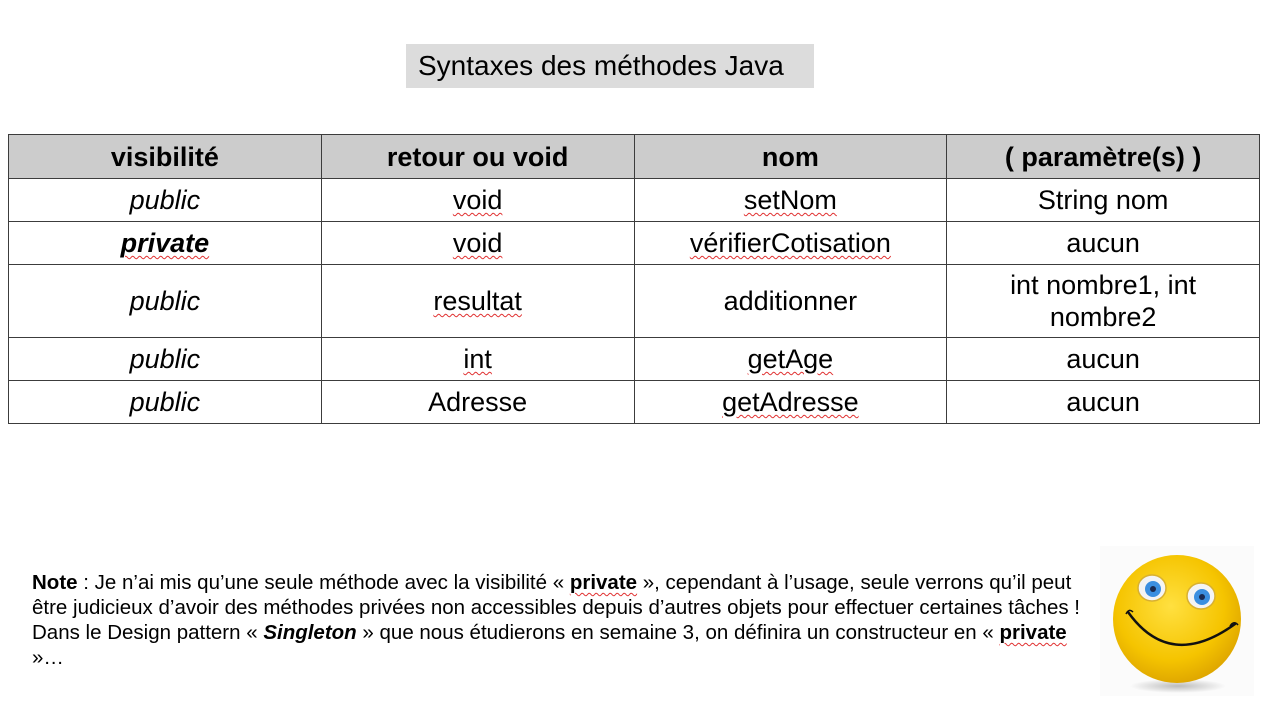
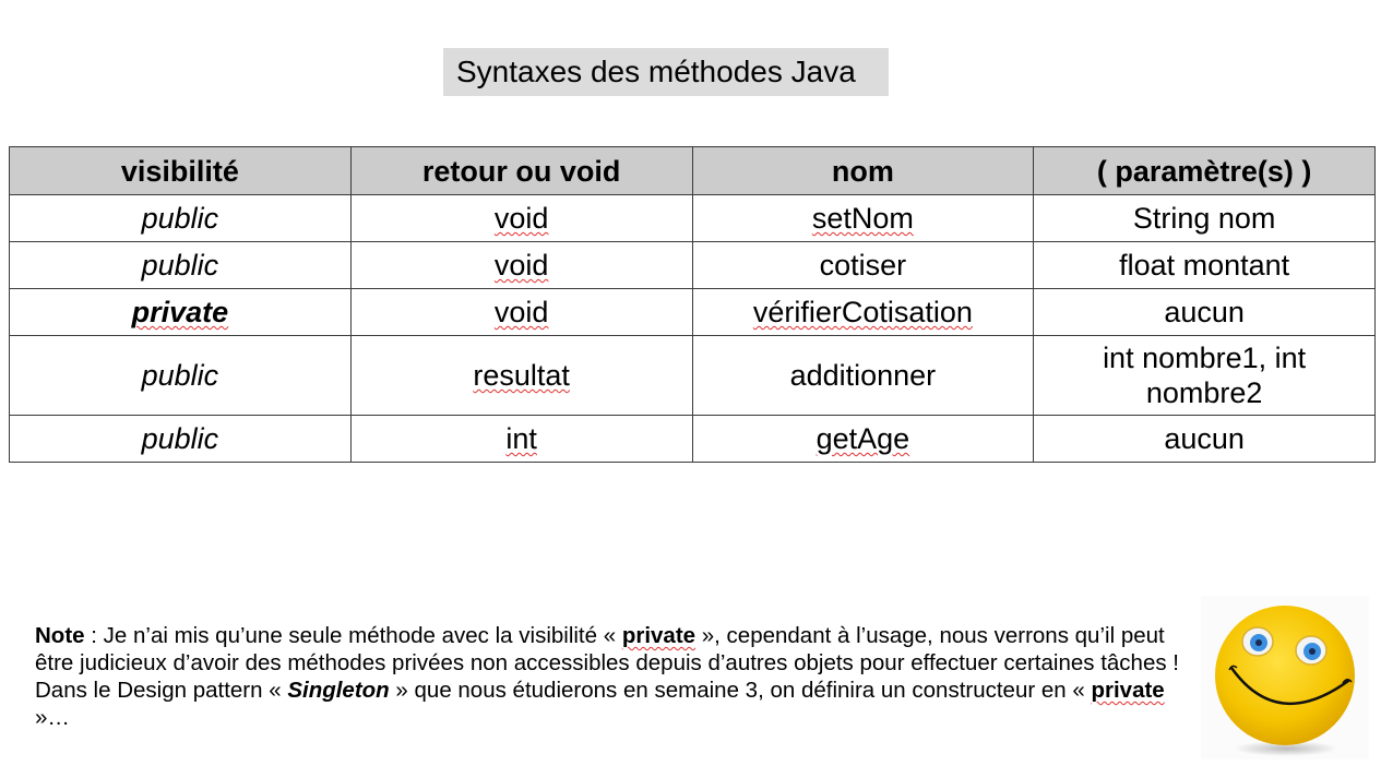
  Syntaxes des méthodes Java
  visibilité	retour ou void	nom	( paramètre(s) )
  public	void	setNom	String nom
+ public	void	cotiser	float montant
  private	void	vérifierCotisation	aucun
  public	resultat	additionner	int nombre1, int nombre2
  public	int	getAge	aucun
- public	Adresse	getAdresse	aucun
- Note : Je n’ai mis qu’une seule méthode avec la visibilité « private », cependant à l’usage, seule verrons qu’il peut être judicieux d’avoir des méthodes privées non accessibles depuis d’autres objets pour effectuer certaines tâches ! Dans le Design pattern « Singleton » que nous étudierons en semaine 3, on définira un constructeur en « private »…
+ Note : Je n’ai mis qu’une seule méthode avec la visibilité « private », cependant à l’usage, nous verrons qu’il peut être judicieux d’avoir des méthodes privées non accessibles depuis d’autres objets pour effectuer certaines tâches ! Dans le Design pattern « Singleton » que nous étudierons en semaine 3, on définira un constructeur en « private »…
